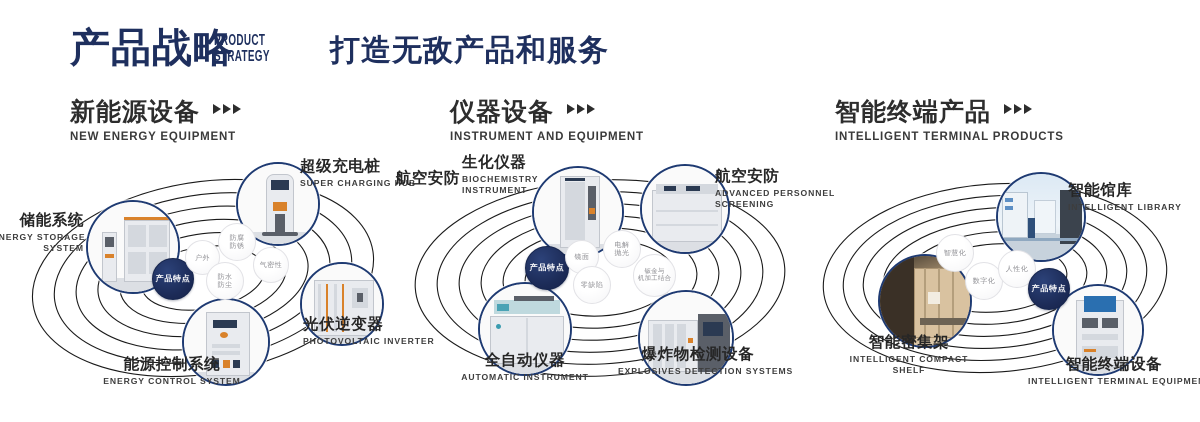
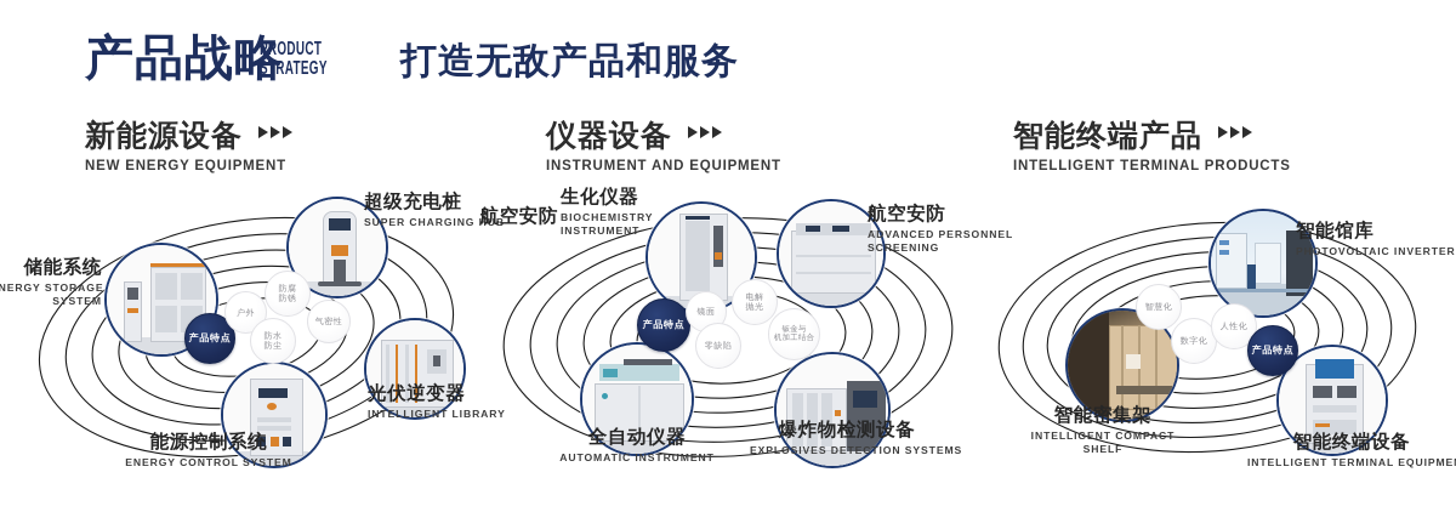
  产品战略
  PRODUCT
  STRATEGY
  打造无敌产品和服务
  新能源设备
  NEW ENERGY EQUIPMENT
  仪器设备
  INSTRUMENT AND EQUIPMENT
  智能终端产品
  INTELLIGENT TERMINAL PRODUCTS
  产品特点
  户外
  防腐
  防锈
  气密性
  防水
  防尘
  储能系统
  NERGY STORAGE
  SYSTEM
  超级充电桩
  SUPER CHARGING HUB
  光伏逆变器
- PHOTOVOLTAIC INVERTER
+ INTELLIGENT LIBRARY
  能源控制系统
  ENERGY CONTROL SYSTEM
  产品特点
  镜面
  电解
  抛光
  零缺陷
  航空安防
  生化仪器
  BIOCHEMISTRY
  INSTRUMENT
  航空安防
  ADVANCED PERSONNEL
  SCREENING
  爆炸物检测设备
  EXPLOSIVES DETECTION SYSTEMS
  全自动仪器
  AUTOMATIC INSTRUMENT
  智慧化
  数字化
  人性化
  产品特点
  智能馆库
- INTELLIGENT LIBRARY
+ PHOTOVOLTAIC INVERTER
  智能终端设备
  INTELLIGENT TERMINAL EQUIPME
  智能密集架
  INTELLIGENT COMPACT
  SHELF
